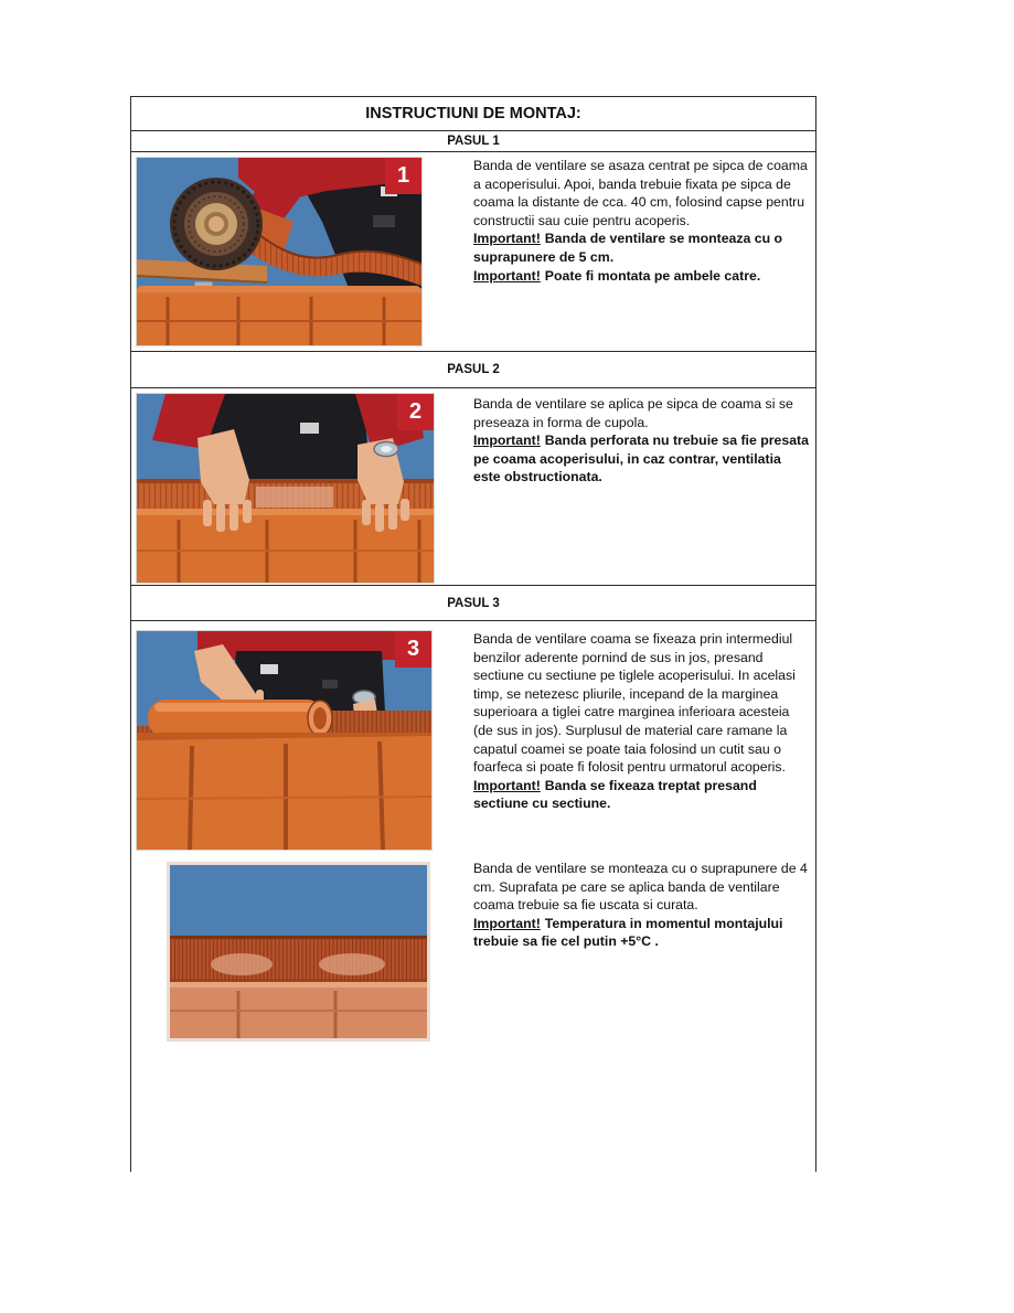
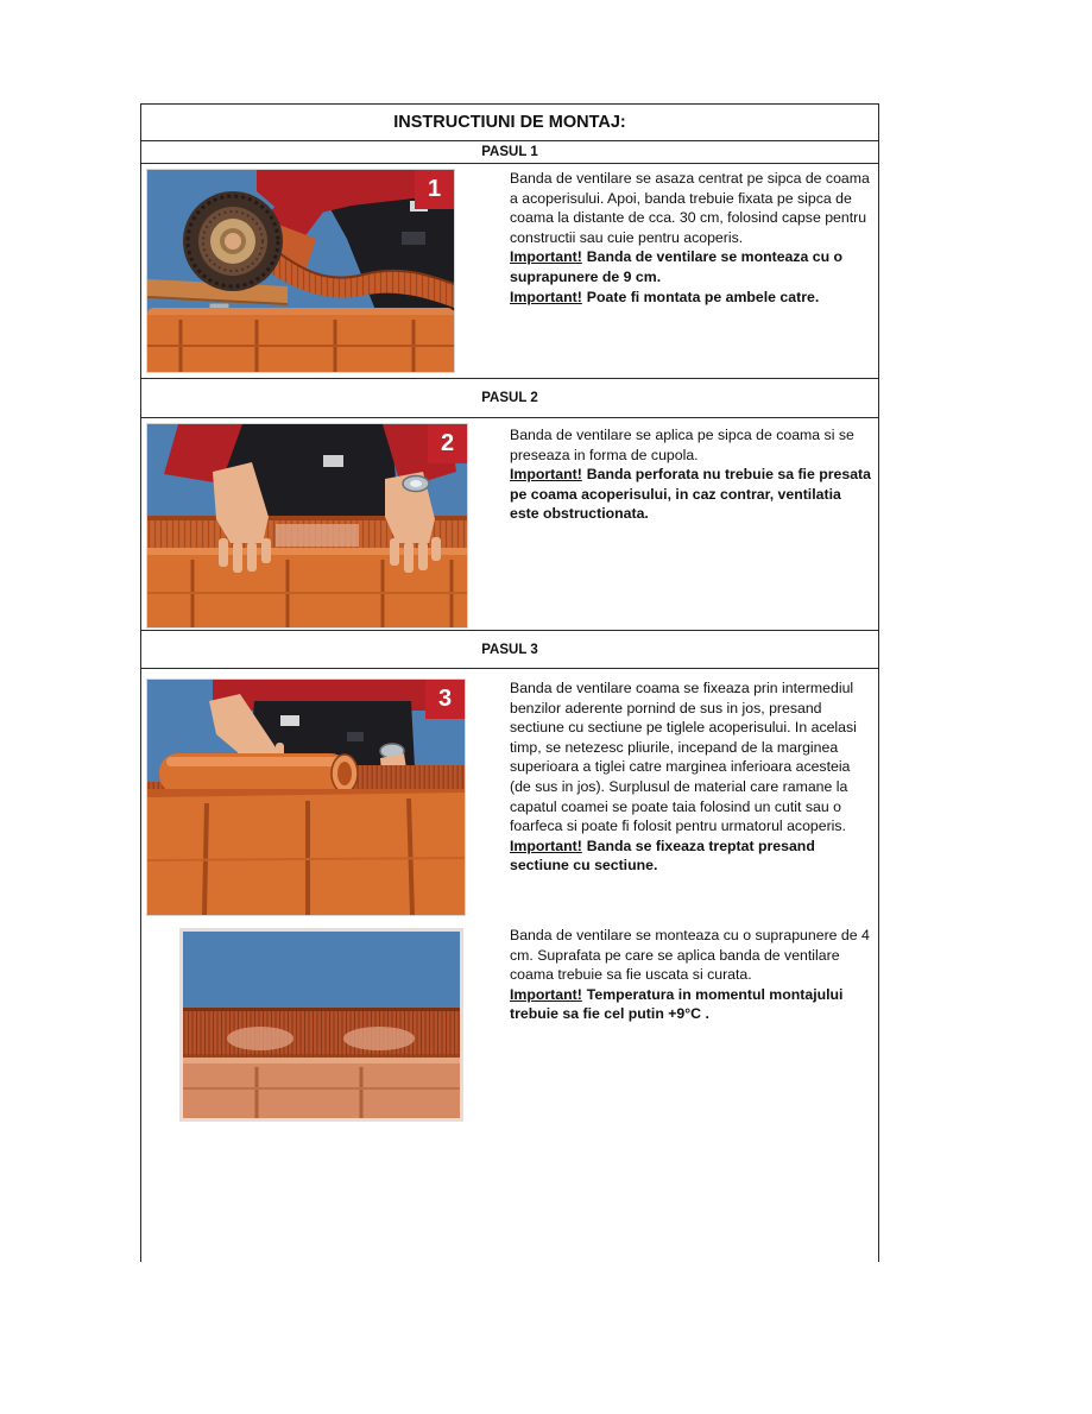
  INSTRUCTIUNI DE MONTAJ:
  PASUL 1
  1
- Banda de ventilare se asaza centrat pe sipca de coama a acoperisului. Apoi, banda trebuie fixata pe sipca de coama la distante de cca. 40 cm, folosind capse pentru constructii sau cuie pentru acoperis.
+ Banda de ventilare se asaza centrat pe sipca de coama a acoperisului. Apoi, banda trebuie fixata pe sipca de coama la distante de cca. 30 cm, folosind capse pentru constructii sau cuie pentru acoperis.
- Important! Banda de ventilare se monteaza cu o suprapunere de 5 cm.
+ Important! Banda de ventilare se monteaza cu o suprapunere de 9 cm.
  Important! Poate fi montata pe ambele catre.
  PASUL 2
  2
  Banda de ventilare se aplica pe sipca de coama si se preseaza in forma de cupola.
  Important! Banda perforata nu trebuie sa fie presata pe coama acoperisului, in caz contrar, ventilatia este obstructionata.
  PASUL 3
  3
  Banda de ventilare coama se fixeaza prin intermediul benzilor aderente pornind de sus in jos, presand sectiune cu sectiune pe tiglele acoperisului. In acelasi timp, se netezesc pliurile, incepand de la marginea superioara a tiglei catre marginea inferioara acesteia (de sus in jos). Surplusul de material care ramane la capatul coamei se poate taia folosind un cutit sau o foarfeca si poate fi folosit pentru urmatorul acoperis.
  Important! Banda se fixeaza treptat presand sectiune cu sectiune.
  Banda de ventilare se monteaza cu o suprapunere de 4 cm. Suprafata pe care se aplica banda de ventilare coama trebuie sa fie uscata si curata.
- Important! Temperatura in momentul montajului trebuie sa fie cel putin +5°C .
+ Important! Temperatura in momentul montajului trebuie sa fie cel putin +9°C .
